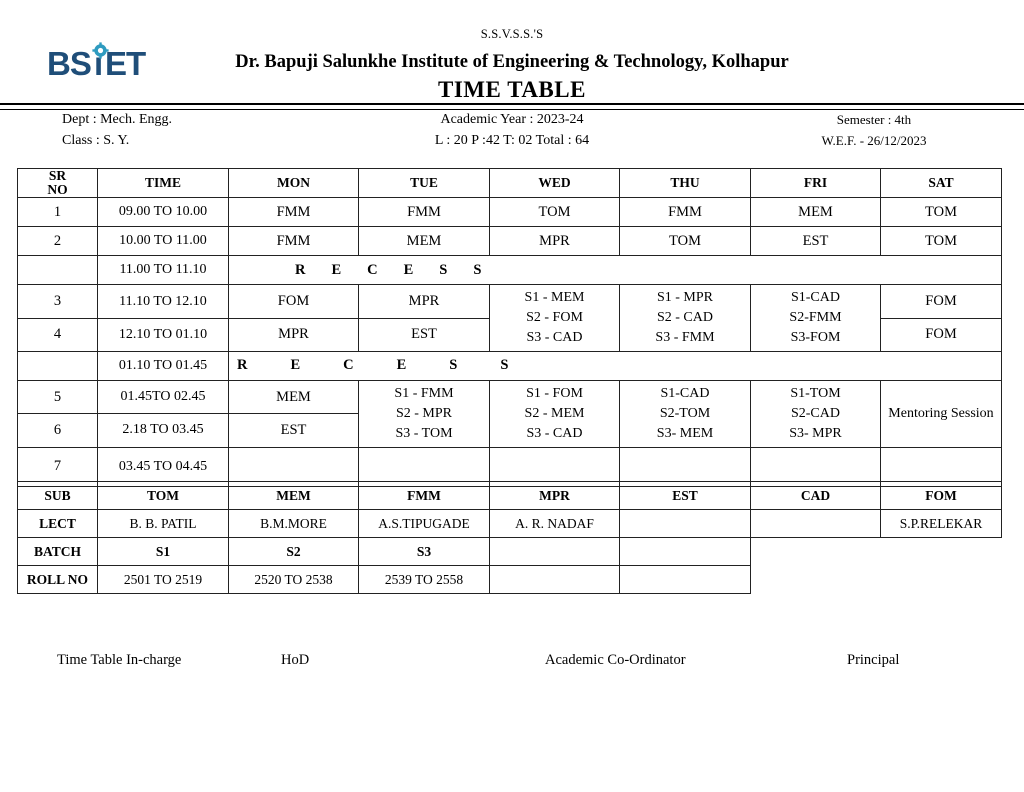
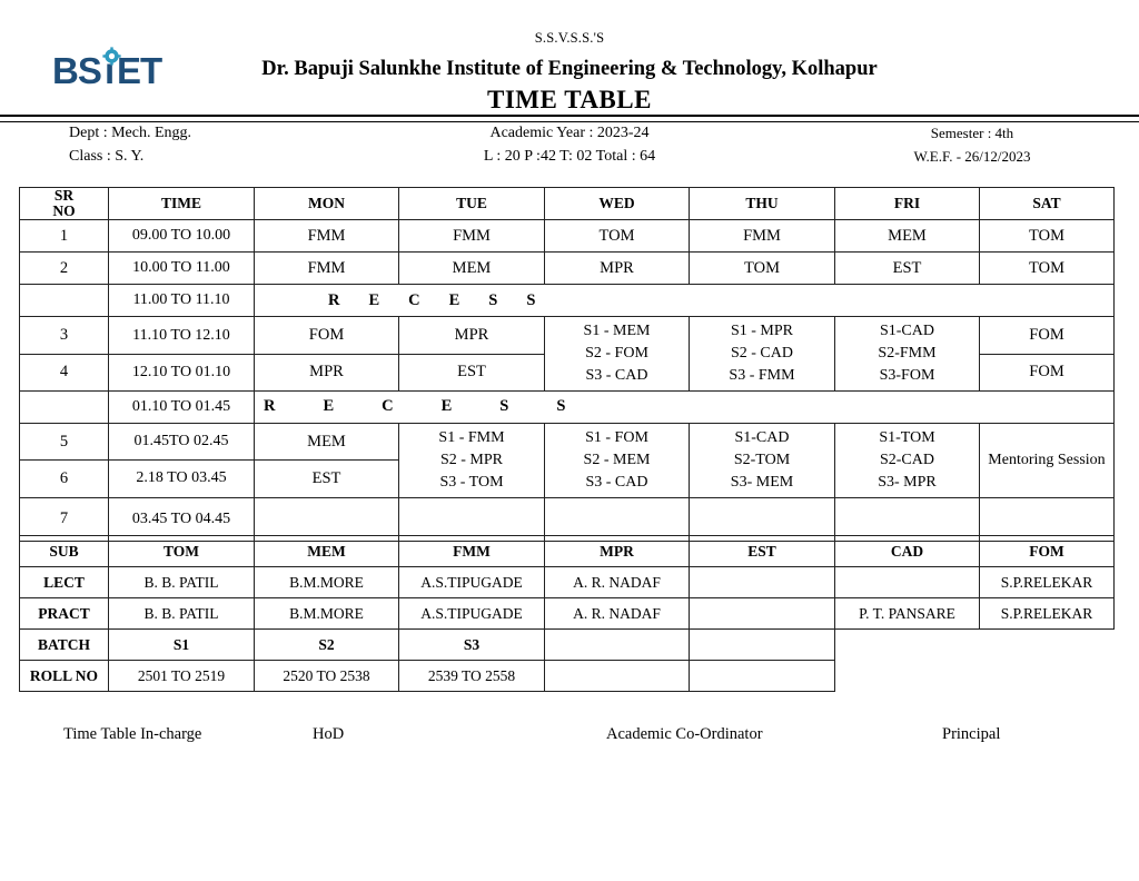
  BS
  i
  ET
  S.S.V.S.S.'S
  Dr. Bapuji Salunkhe Institute of Engineering & Technology, Kolhapur
  TIME TABLE
  Dept : Mech. Engg.
  Academic Year : 2023-24
  Semester : 4th
  Class : S. Y.
  L : 20 P :42 T: 02 Total : 64
  W.E.F. - 26/12/2023
  SR NO	TIME	MON	TUE	WED	THU	FRI	SAT
  1	09.00 TO 10.00	FMM	FMM	TOM	FMM	MEM	TOM
  2	10.00 TO 11.00	FMM	MEM	MPR	TOM	EST	TOM
  	11.00 TO 11.10	RECESS
  3	11.10 TO 12.10	FOM	MPR	S1 - MEM S2 - FOM S3 - CAD	S1 - MPR S2 - CAD S3 - FMM	S1-CAD S2-FMM S3-FOM	FOM
  4	12.10 TO 01.10	MPR	EST	FOM
  	01.10 TO 01.45	RECESS
  5	01.45TO 02.45	MEM	S1 - FMM S2 - MPR S3 - TOM	S1 - FOM S2 - MEM S3 - CAD	S1-CAD S2-TOM S3- MEM	S1-TOM S2-CAD S3- MPR	Mentoring Session
  6	2.18 TO 03.45	EST
  7	03.45 TO 04.45
  SUB	TOM	MEM	FMM	MPR	EST	CAD	FOM
  LECT	B. B. PATIL	B.M.MORE	A.S.TIPUGADE	A. R. NADAF			S.P.RELEKAR
+ PRACT	B. B. PATIL	B.M.MORE	A.S.TIPUGADE	A. R. NADAF		P. T. PANSARE	S.P.RELEKAR
  BATCH	S1	S2	S3
  ROLL NO	2501 TO 2519	2520 TO 2538	2539 TO 2558
  Time Table In-charge
  HoD
  Academic Co-Ordinator
  Principal
